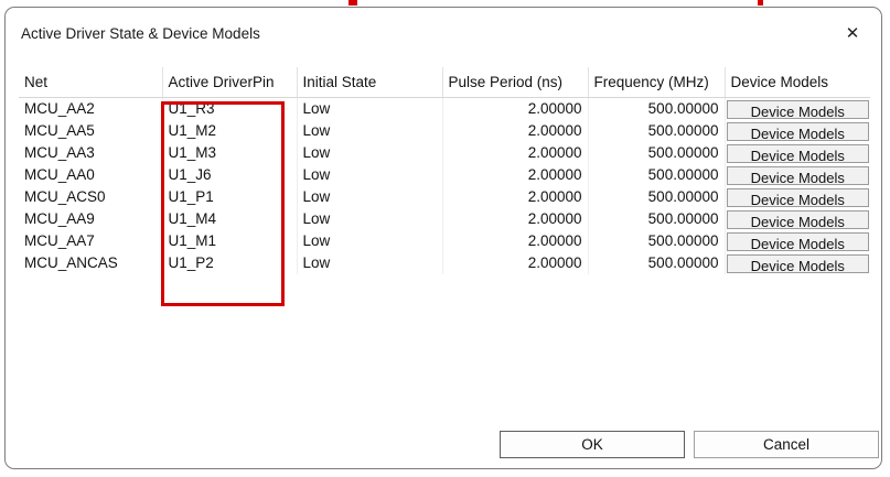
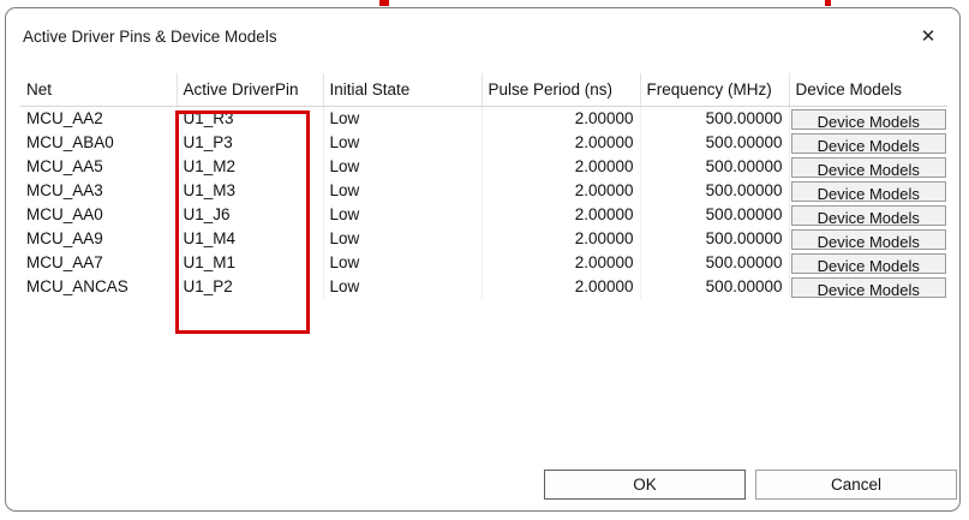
- Active Driver State & Device Models
+ Active Driver Pins & Device Models
  ✕
  Net	Active DriverPin	Initial State	Pulse Period (ns)	Frequency (MHz)	Device Models
  MCU_AA2	U1_R3	Low	2.00000	500.00000	Device Models
+ MCU_ABA0	U1_P3	Low	2.00000	500.00000	Device Models
  MCU_AA5	U1_M2	Low	2.00000	500.00000	Device Models
  MCU_AA3	U1_M3	Low	2.00000	500.00000	Device Models
  MCU_AA0	U1_J6	Low	2.00000	500.00000	Device Models
- MCU_ACS0	U1_P1	Low	2.00000	500.00000	Device Models
  MCU_AA9	U1_M4	Low	2.00000	500.00000	Device Models
  MCU_AA7	U1_M1	Low	2.00000	500.00000	Device Models
  MCU_ANCAS	U1_P2	Low	2.00000	500.00000	Device Models
  OK
  Cancel
